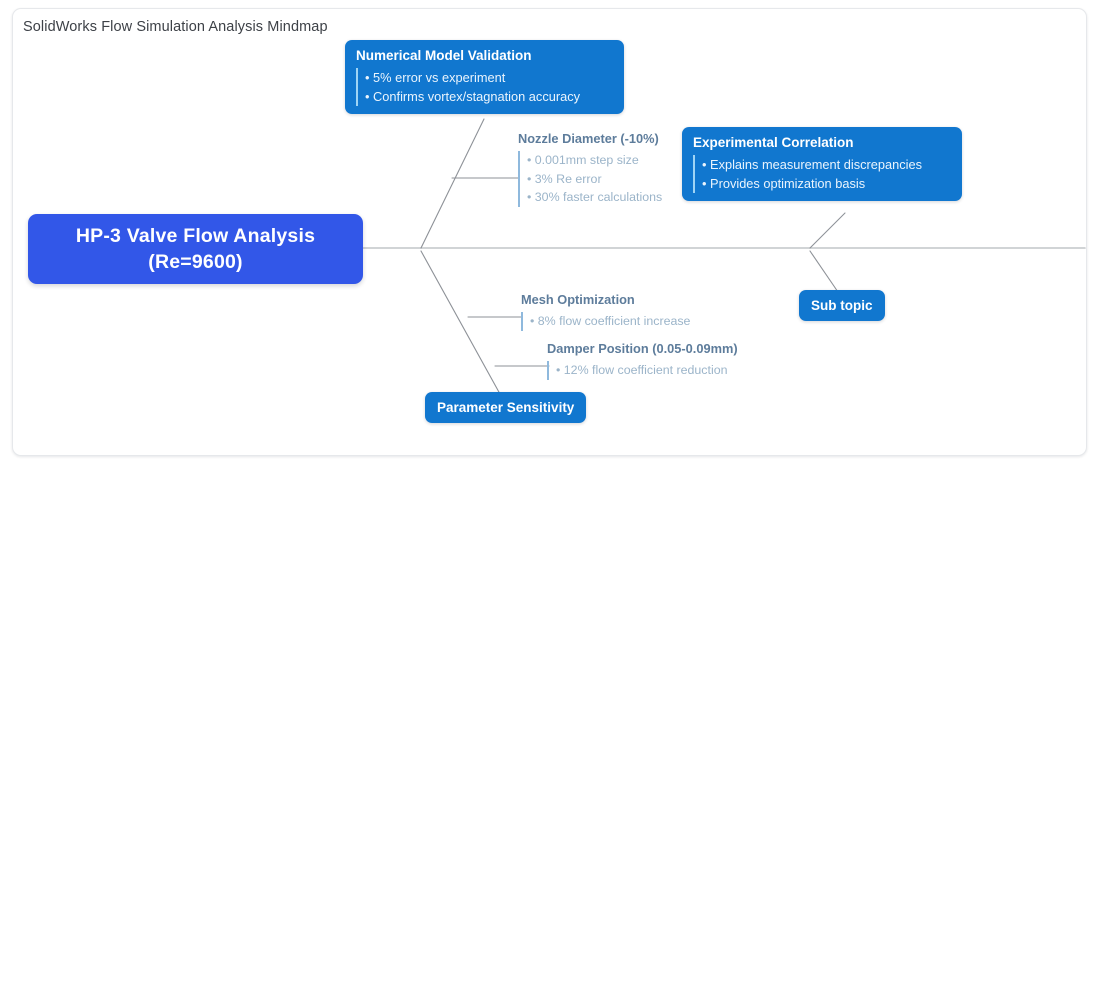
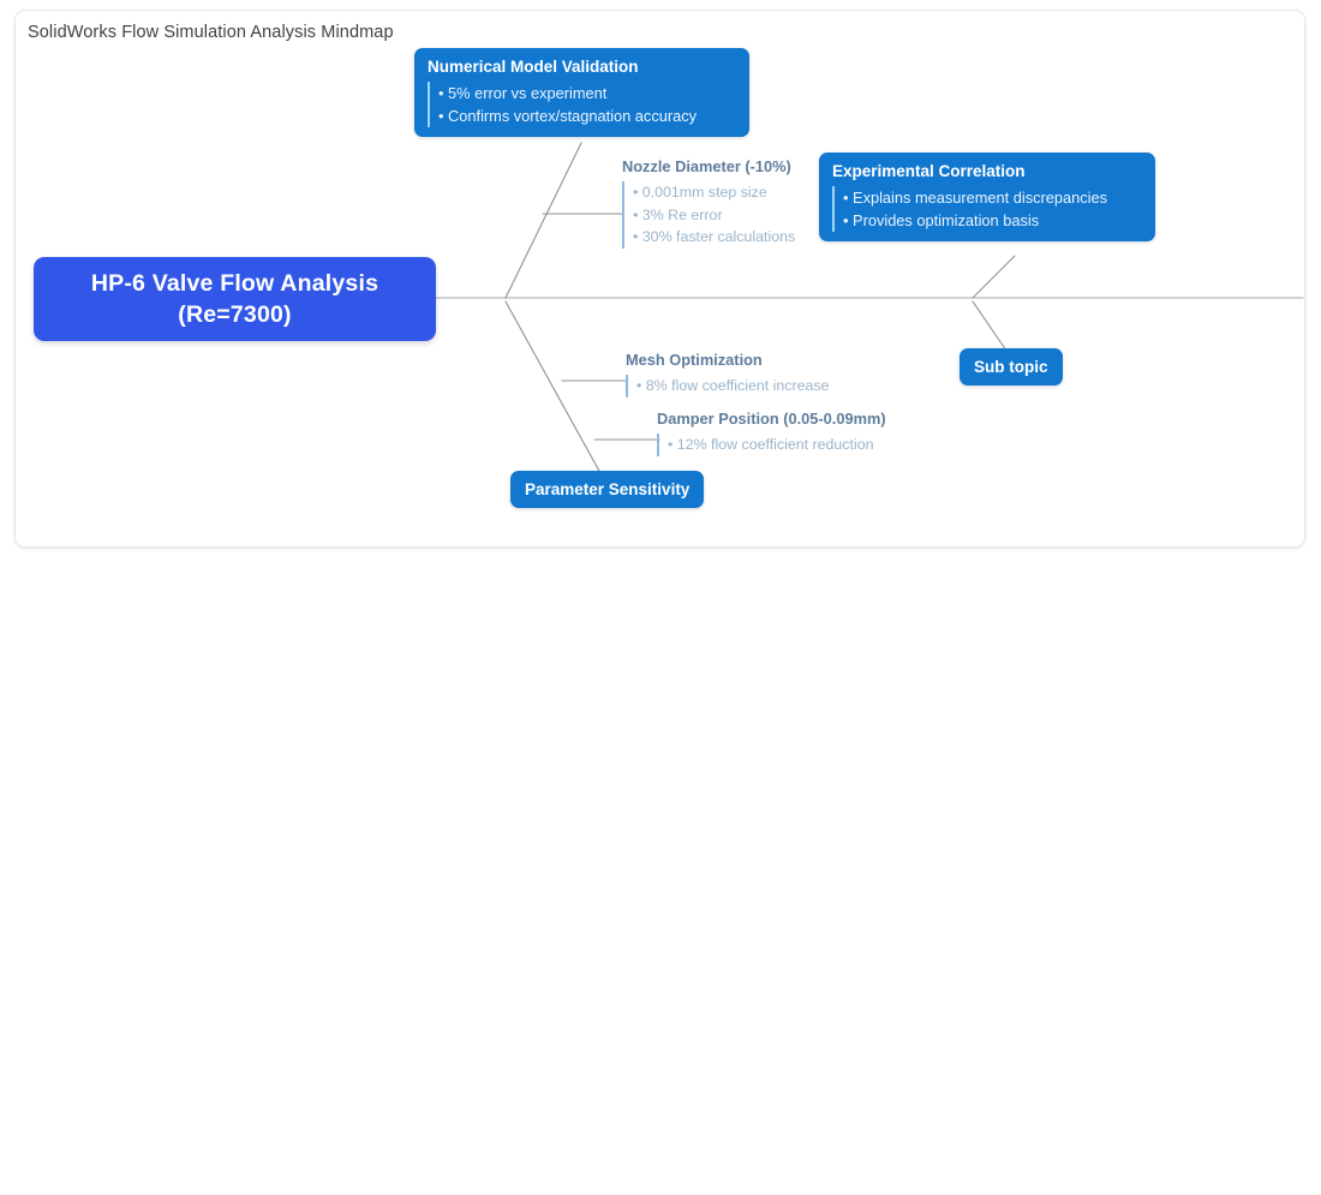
  SolidWorks Flow Simulation Analysis Mindmap
- HP-3 Valve Flow Analysis
+ HP-6 Valve Flow Analysis
- (Re=9600)
+ (Re=7300)
  Numerical Model Validation
  • 5% error vs experiment
  • Confirms vortex/stagnation accuracy
  Nozzle Diameter (-10%)
  • 0.001mm step size
  • 3% Re error
  • 30% faster calculations
  Experimental Correlation
  • Explains measurement discrepancies
  • Provides optimization basis
  Sub topic
  Mesh Optimization
  • 8% flow coefficient increase
  Damper Position (0.05-0.09mm)
  • 12% flow coefficient reduction
  Parameter Sensitivity
